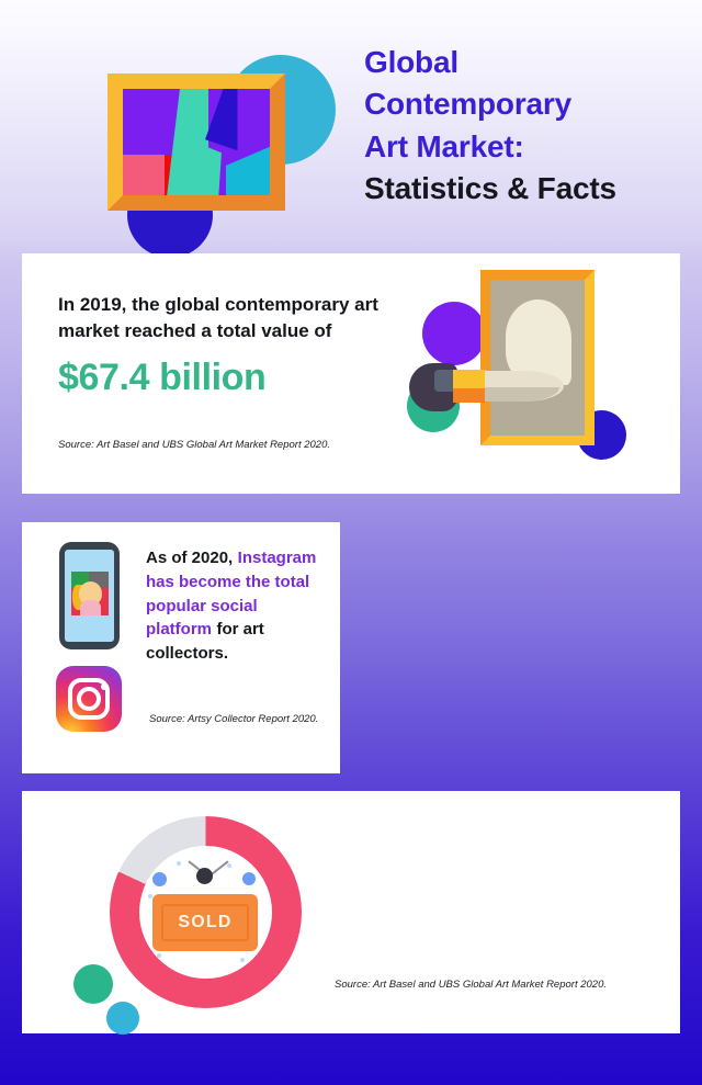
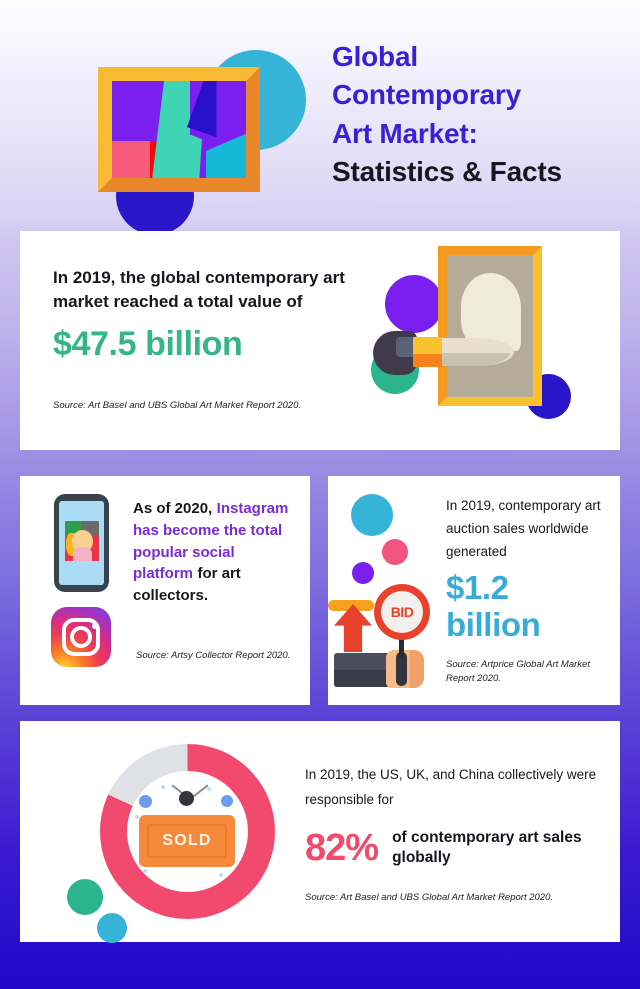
  Global
  Contemporary
  Art Market:
  Statistics & Facts
  In 2019, the global contemporary art market reached a total value of
- $67.4 billion
+ $47.5 billion
  Source: Art Basel and UBS Global Art Market Report 2020.
  As of 2020, Instagram has become the total popular social platform for art collectors.
  Source: Artsy Collector Report 2020.
+ BID
+ In 2019, contemporary art auction sales worldwide generated
+ $1.2 billion
+ Source: Artprice Global Art Market Report 2020.
  SOLD
+ In 2019, the US, UK, and China collectively were responsible for
+ 82%
+ of contemporary art sales globally
  Source: Art Basel and UBS Global Art Market Report 2020.
